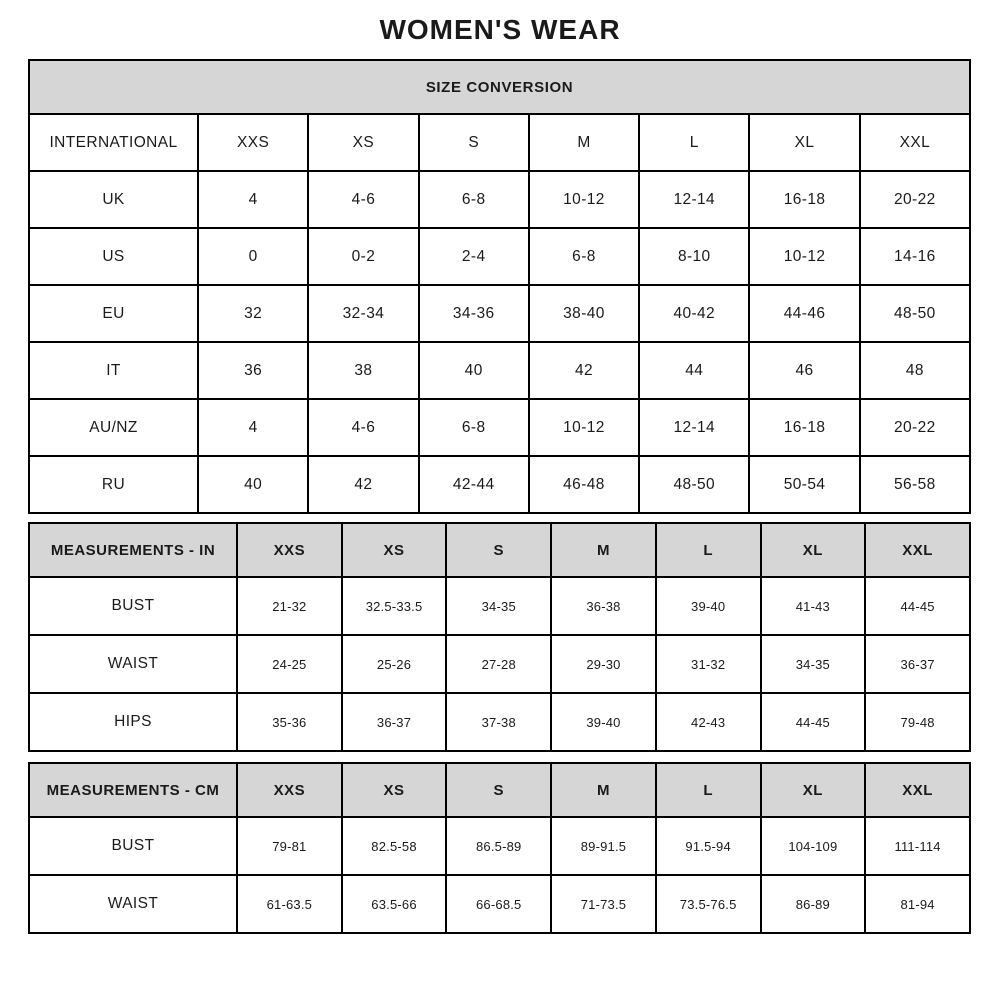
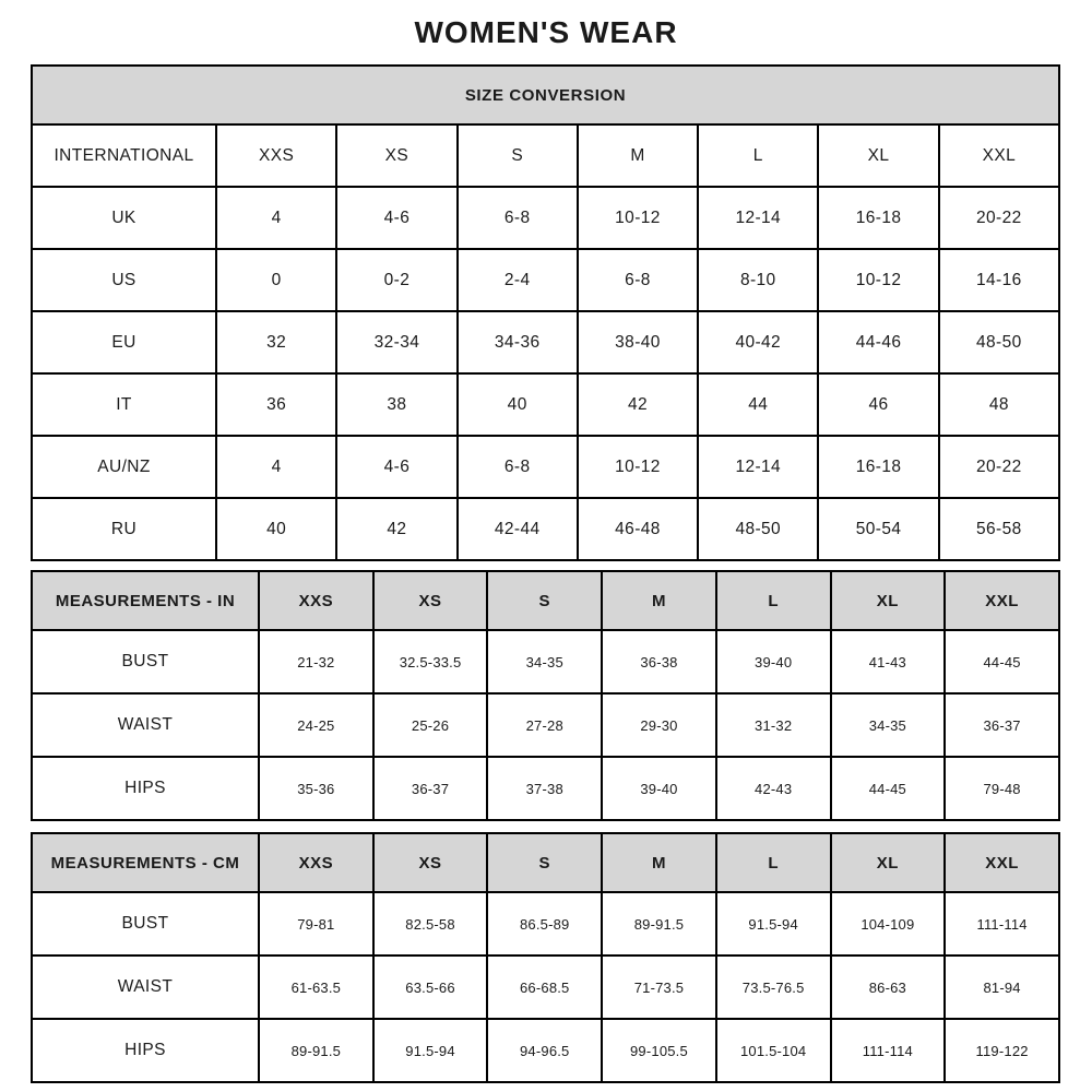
  WOMEN'S WEAR
  SIZE CONVERSION
  INTERNATIONAL	XXS	XS	S	M	L	XL	XXL
  UK	4	4-6	6-8	10-12	12-14	16-18	20-22
  US	0	0-2	2-4	6-8	8-10	10-12	14-16
  EU	32	32-34	34-36	38-40	40-42	44-46	48-50
  IT	36	38	40	42	44	46	48
  AU/NZ	4	4-6	6-8	10-12	12-14	16-18	20-22
  RU	40	42	42-44	46-48	48-50	50-54	56-58
  MEASUREMENTS - IN	XXS	XS	S	M	L	XL	XXL
  BUST	21-32	32.5-33.5	34-35	36-38	39-40	41-43	44-45
  WAIST	24-25	25-26	27-28	29-30	31-32	34-35	36-37
  HIPS	35-36	36-37	37-38	39-40	42-43	44-45	79-48
  MEASUREMENTS - CM	XXS	XS	S	M	L	XL	XXL
  BUST	79-81	82.5-58	86.5-89	89-91.5	91.5-94	104-109	111-114
- WAIST	61-63.5	63.5-66	66-68.5	71-73.5	73.5-76.5	86-89	81-94
+ WAIST	61-63.5	63.5-66	66-68.5	71-73.5	73.5-76.5	86-63	81-94
+ HIPS	89-91.5	91.5-94	94-96.5	99-105.5	101.5-104	111-114	119-122
